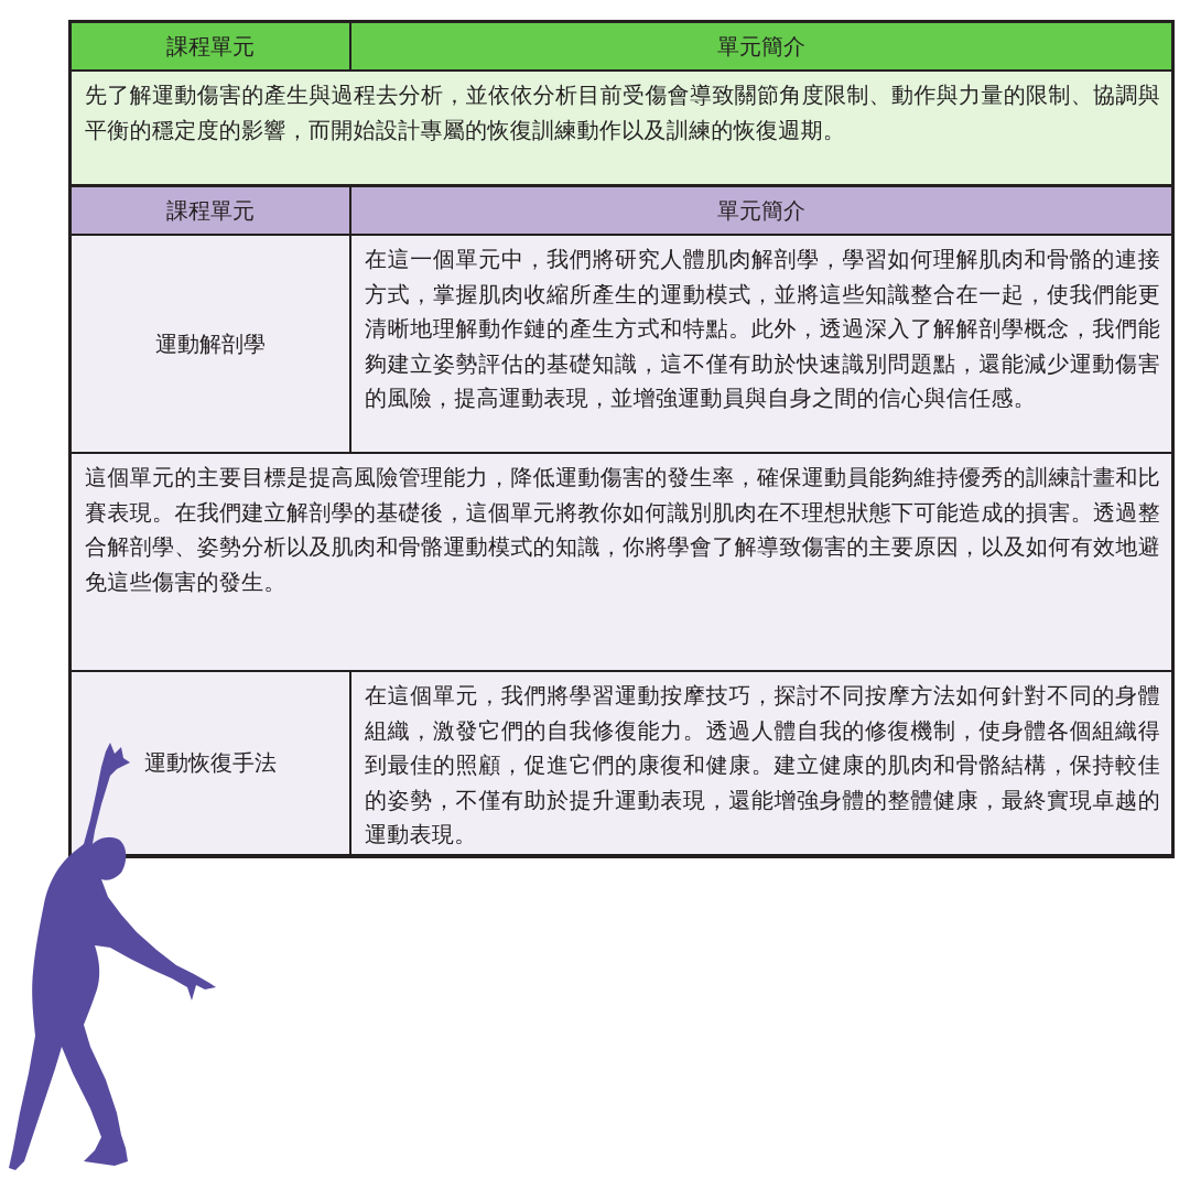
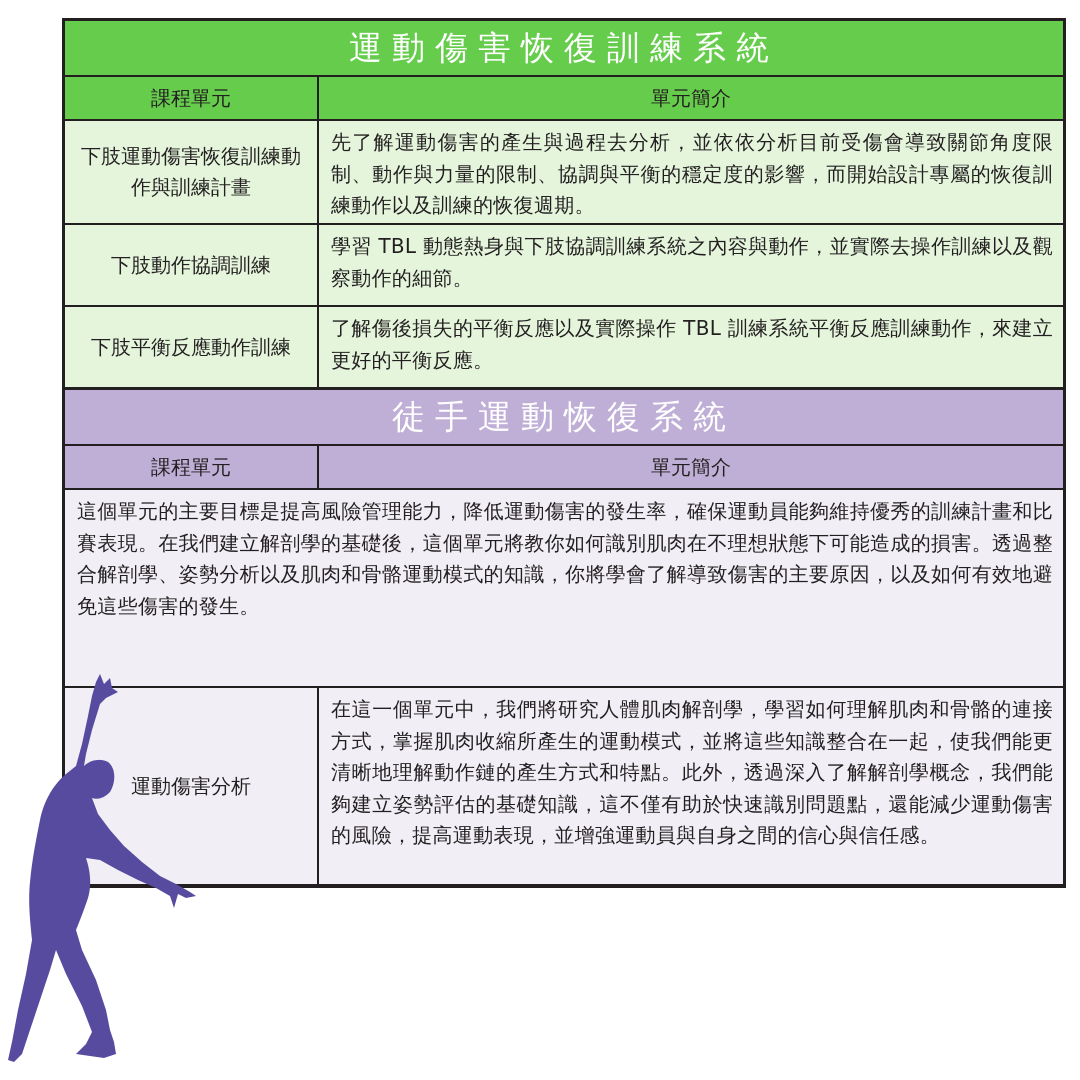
+ 運動傷害恢復訓練系統
  課程單元
  單元簡介
+ 下肢運動傷害恢復訓練動作與訓練計畫
  先了解運動傷害的產生與過程去分析，並依依分析目前受傷會導致關節角度限制、動作與力量的限制、協調與平衡的穩定度的影響，而開始設計專屬的恢復訓練動作以及訓練的恢復週期。
+ 下肢動作協調訓練
+ 學習 TBL 動態熱身與下肢協調訓練系統之內容與動作，並實際去操作訓練以及觀察動作的細節。
+ 下肢平衡反應動作訓練
+ 了解傷後損失的平衡反應以及實際操作 TBL 訓練系統平衡反應訓練動作，來建立更好的平衡反應。
+ 徒手運動恢復系統
  課程單元
  單元簡介
- 運動解剖學
- 在這一個單元中，我們將研究人體肌肉解剖學，學習如何理解肌肉和骨骼的連接方式，掌握肌肉收縮所產生的運動模式，並將這些知識整合在一起，使我們能更清晰地理解動作鏈的產生方式和特點。此外，透過深入了解解剖學概念，我們能夠建立姿勢評估的基礎知識，這不僅有助於快速識別問題點，還能減少運動傷害的風險，提高運動表現，並增強運動員與自身之間的信心與信任感。
+ 這個單元的主要目標是提高風險管理能力，降低運動傷害的發生率，確保運動員能夠維持優秀的訓練計畫和比賽表現。在我們建立解剖學的基礎後，這個單元將教你如何識別肌肉在不理想狀態下可能造成的損害。透過整合解剖學、姿勢分析以及肌肉和骨骼運動模式的知識，你將學會了解導致傷害的主要原因，以及如何有效地避免這些傷害的發生。
+ 運動傷害分析
- 這個單元的主要目標是提高風險管理能力，降低運動傷害的發生率，確保運動員能夠維持優秀的訓練計畫和比賽表現。在我們建立解剖學的基礎後，這個單元將教你如何識別肌肉在不理想狀態下可能造成的損害。透過整合解剖學、姿勢分析以及肌肉和骨骼運動模式的知識，你將學會了解導致傷害的主要原因，以及如何有效地避免這些傷害的發生。
+ 在這一個單元中，我們將研究人體肌肉解剖學，學習如何理解肌肉和骨骼的連接方式，掌握肌肉收縮所產生的運動模式，並將這些知識整合在一起，使我們能更清晰地理解動作鏈的產生方式和特點。此外，透過深入了解解剖學概念，我們能夠建立姿勢評估的基礎知識，這不僅有助於快速識別問題點，還能減少運動傷害的風險，提高運動表現，並增強運動員與自身之間的信心與信任感。
- 運動恢復手法
- 在這個單元，我們將學習運動按摩技巧，探討不同按摩方法如何針對不同的身體組織，激發它們的自我修復能力。透過人體自我的修復機制，使身體各個組織得到最佳的照顧，促進它們的康復和健康。建立健康的肌肉和骨骼結構，保持較佳的姿勢，不僅有助於提升運動表現，還能增強身體的整體健康，最終實現卓越的運動表現。
